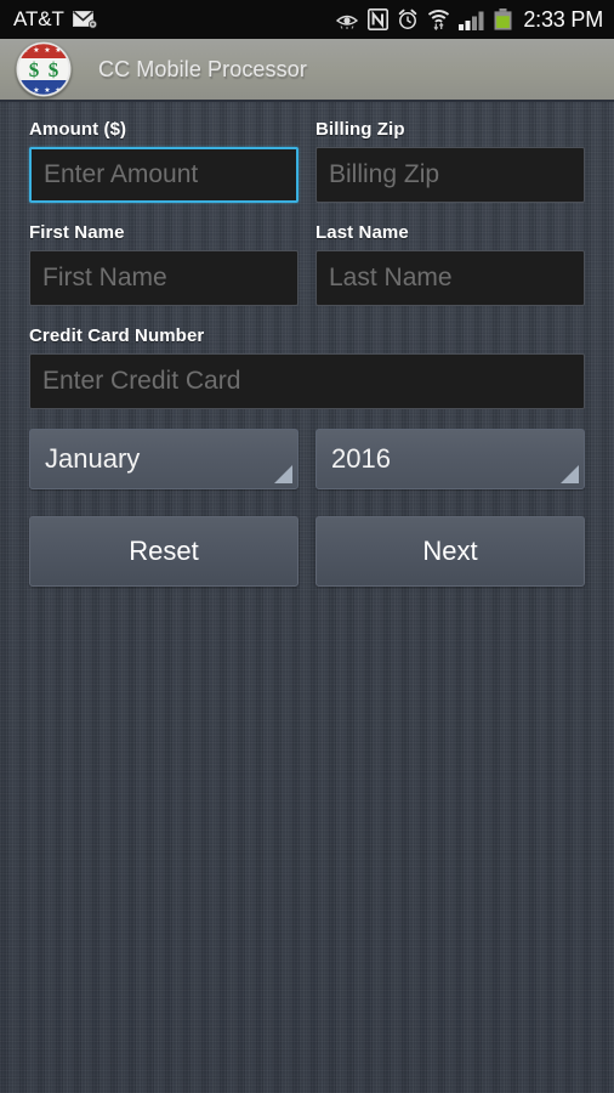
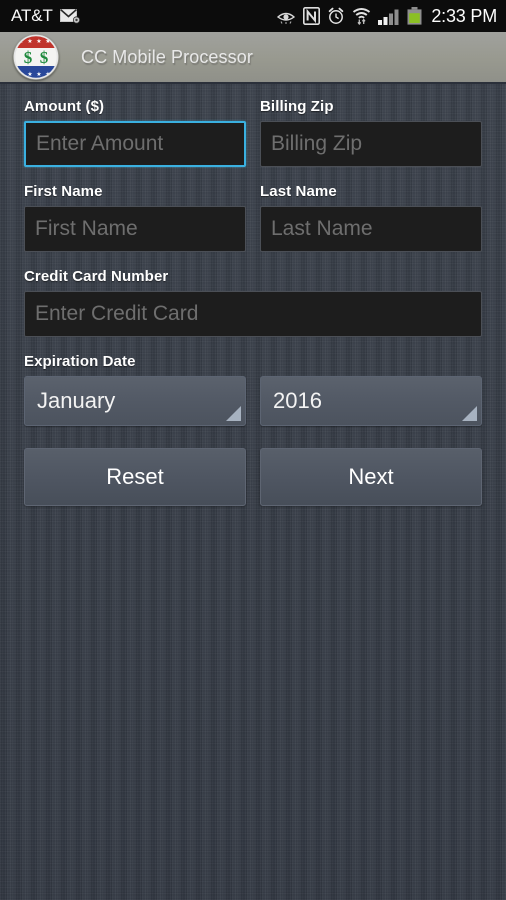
  AT&T
  2:33 PM
  $
  $
  CC Mobile Processor
  Amount ($)
  Enter Amount
  Billing Zip
  Billing Zip
  First Name
  First Name
  Last Name
  Last Name
  Credit Card Number
  Enter Credit Card
+ Expiration Date
  January
  2016
  Reset
  Next
